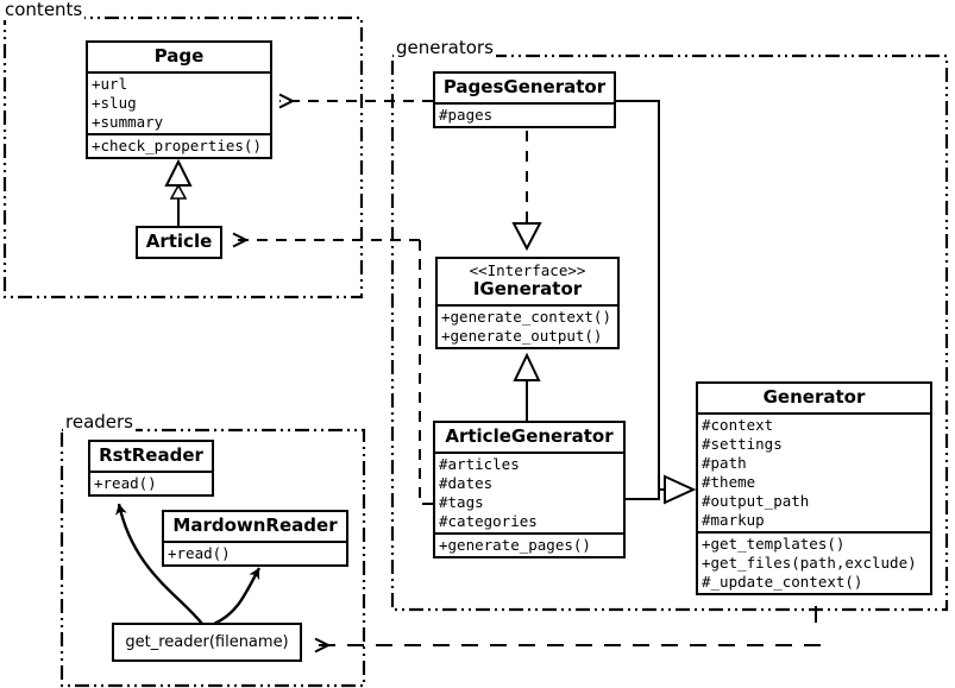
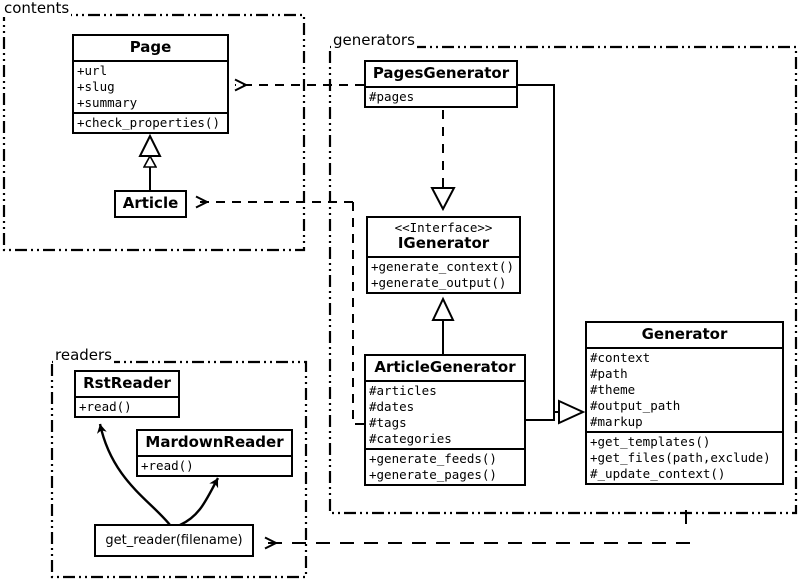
  contents
  generators
  readers
  Page
  +url
  +slug
  +summary
  +check_properties()
  Article
  PagesGenerator
  #pages
  <<Interface>>
  IGenerator
  +generate_context()
  +generate_output()
  ArticleGenerator
  #articles
  #dates
  #tags
  #categories
+ +generate_feeds()
  +generate_pages()
  Generator
  #context
- #settings
  #path
  #theme
  #output_path
  #markup
  +get_templates()
  +get_files(path,exclude)
  #_update_context()
  RstReader
  +read()
  MardownReader
  +read()
  get_reader(filename)
